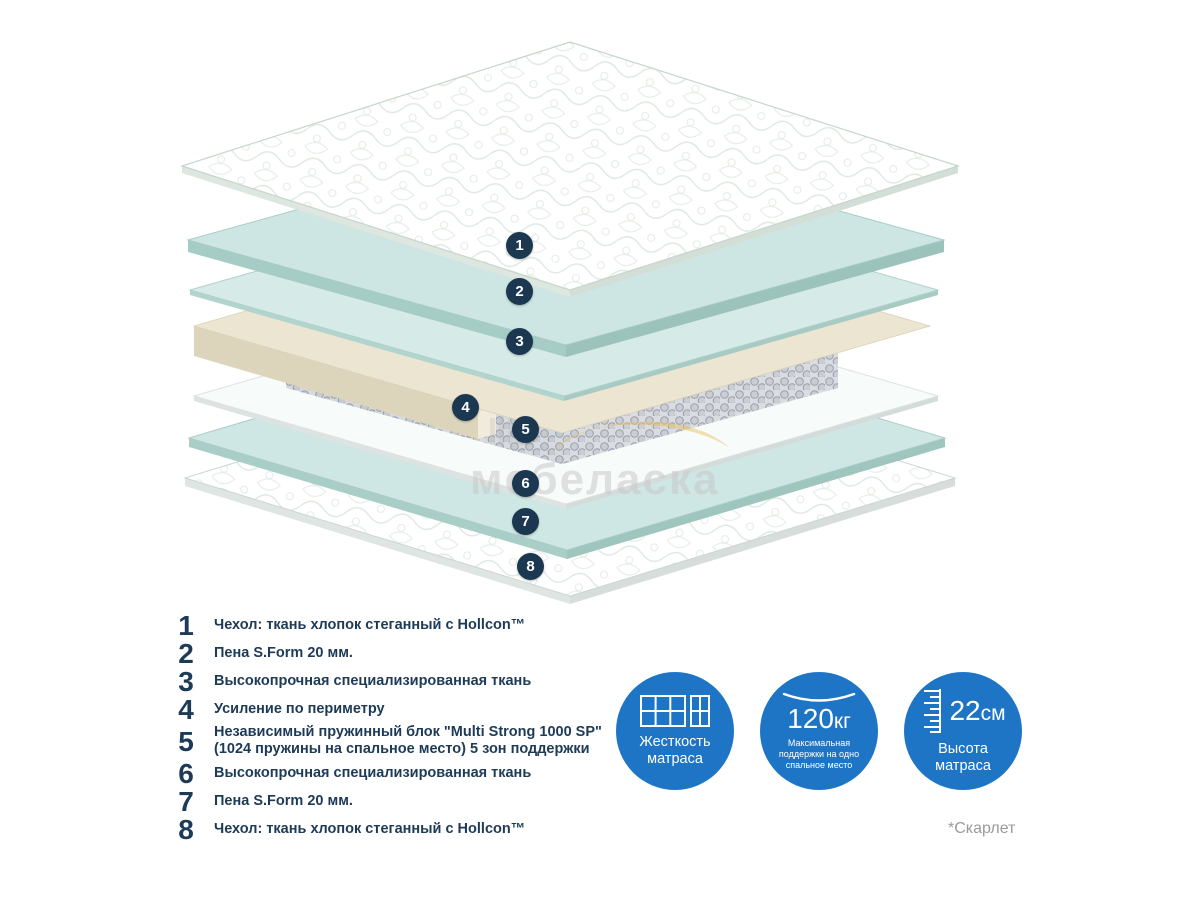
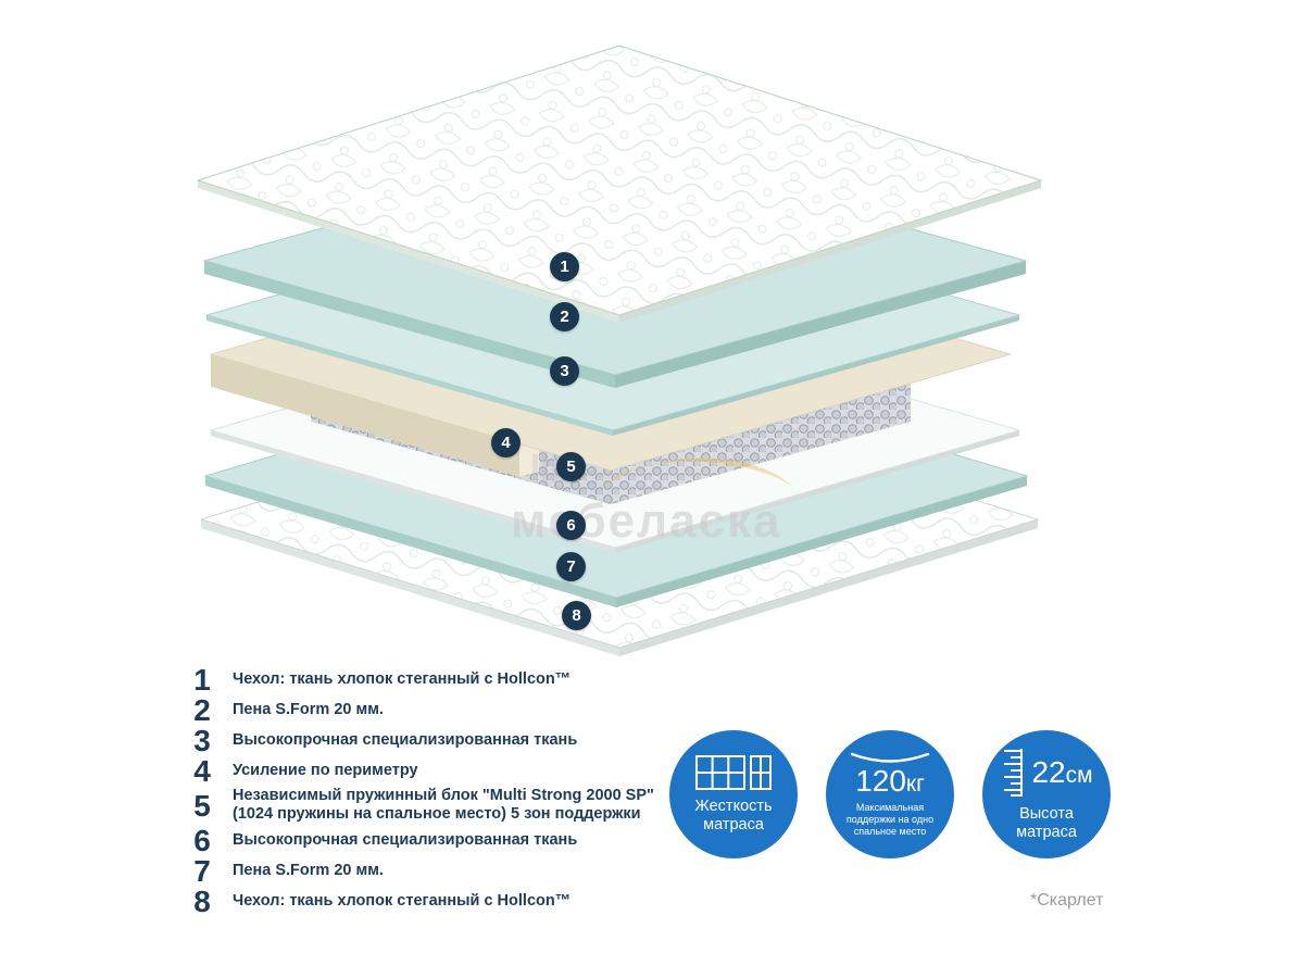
  мбеласка
  1
  2
  3
  4
  5
  6
  7
  8
  1
  Чехол: ткань хлопок стеганный с Hollcon™
  2
  Пена S.Form 20 мм.
  3
  Высокопрочная специализированная ткань
  4
  Усиление по периметру
  5
- Независимый пружинный блок "Multi Strong 1000 SP"
+ Независимый пружинный блок "Multi Strong 2000 SP"
  (1024 пружины на спальное место) 5 зон поддержки
  6
  Высокопрочная специализированная ткань
  7
  Пена S.Form 20 мм.
  8
  Чехол: ткань хлопок стеганный с Hollcon™
  Жесткость матраса
  120кг
  Максимальная поддержки на одно спальное место
  22см
  Высота матраса
  *Скарлет
